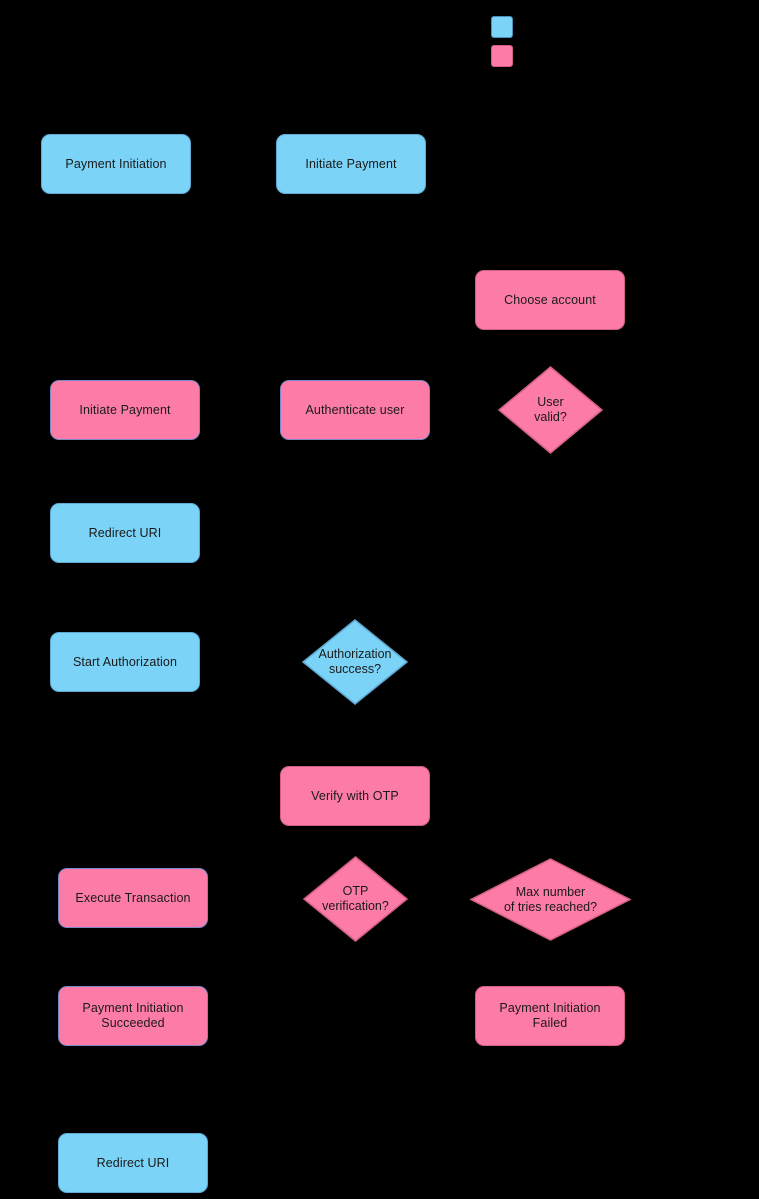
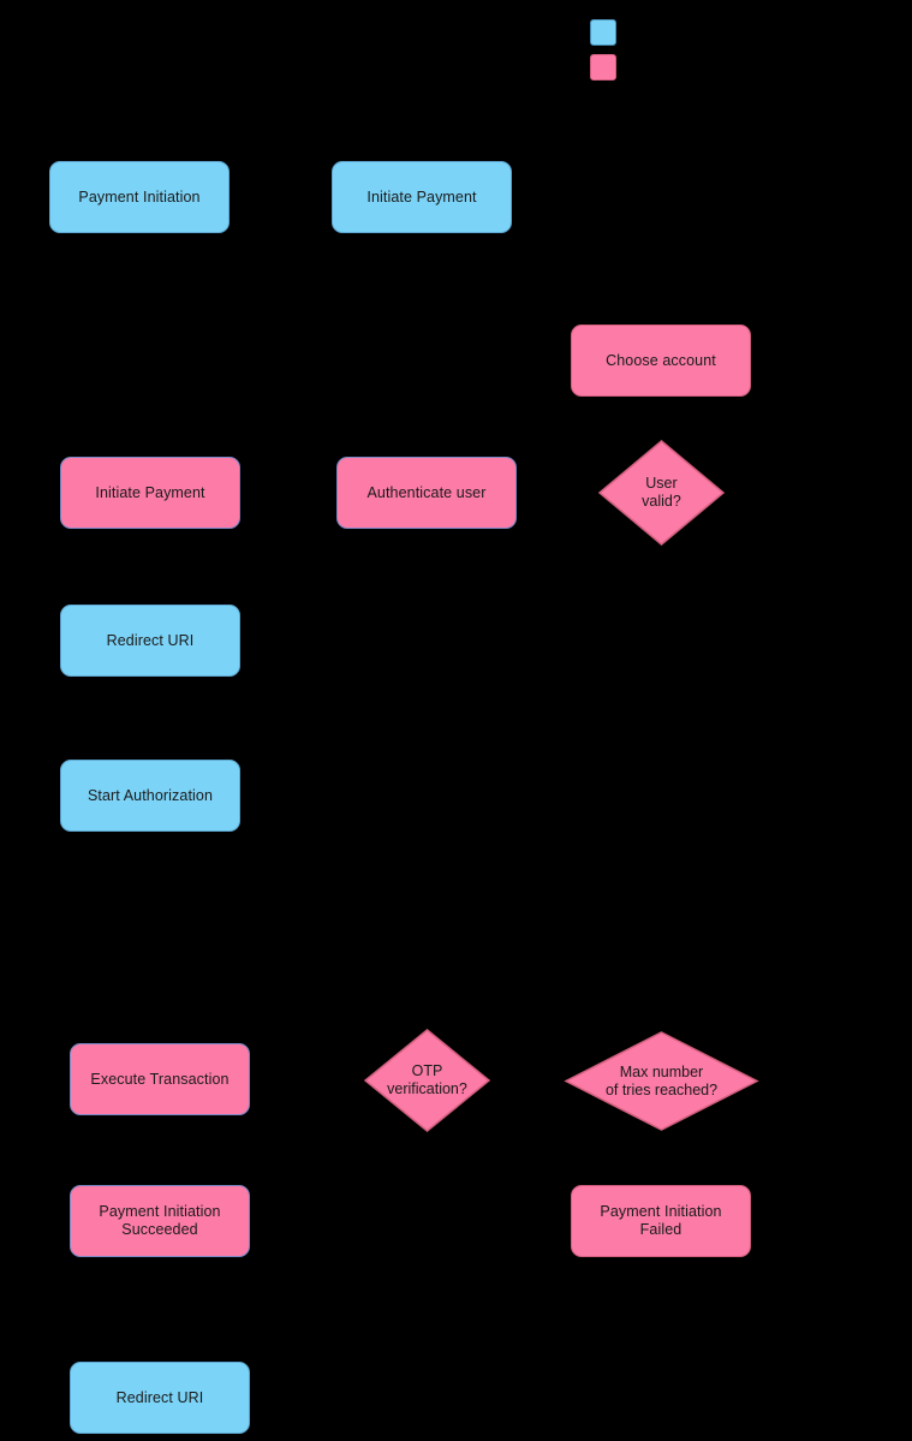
  Payment Initiation
  Initiate Payment
  Choose account
  Initiate Payment
  Authenticate user
  User
  valid?
  Redirect URI
  Start Authorization
- Authorization
- success?
- Verify with OTP
  Execute Transaction
  OTP
  verification?
  Max number
  of tries reached?
  Payment Initiation
  Succeeded
  Payment Initiation
  Failed
  Redirect URI
